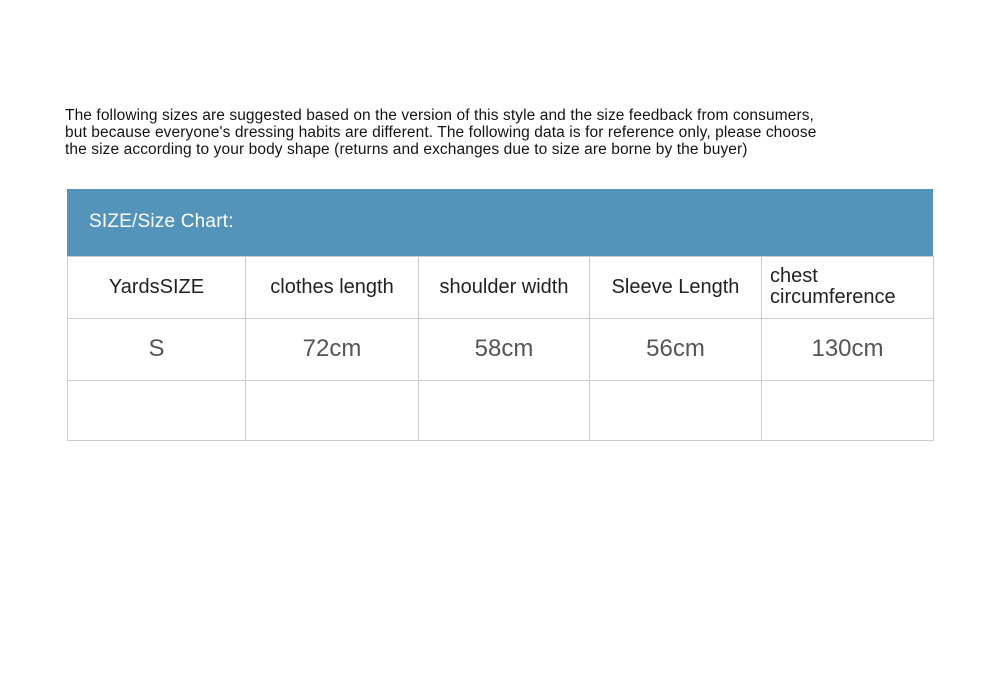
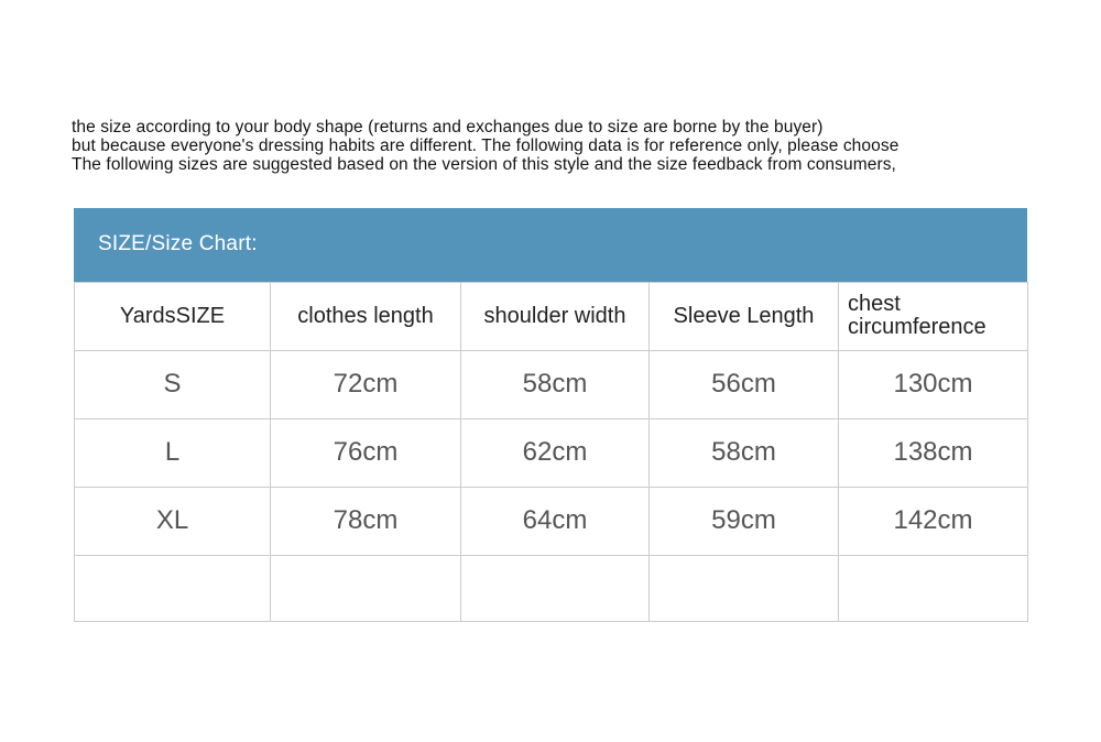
- The following sizes are suggested based on the version of this style and the size feedback from consumers,
+ the size according to your body shape (returns and exchanges due to size are borne by the buyer)
  but because everyone's dressing habits are different. The following data is for reference only, please choose
- the size according to your body shape (returns and exchanges due to size are borne by the buyer)
+ The following sizes are suggested based on the version of this style and the size feedback from consumers,
  SIZE/Size Chart:
  YardsSIZE	clothes length	shoulder width	Sleeve Length	chest circumference
  S	72cm	58cm	56cm	130cm
+ L	76cm	62cm	58cm	138cm
+ XL	78cm	64cm	59cm	142cm
